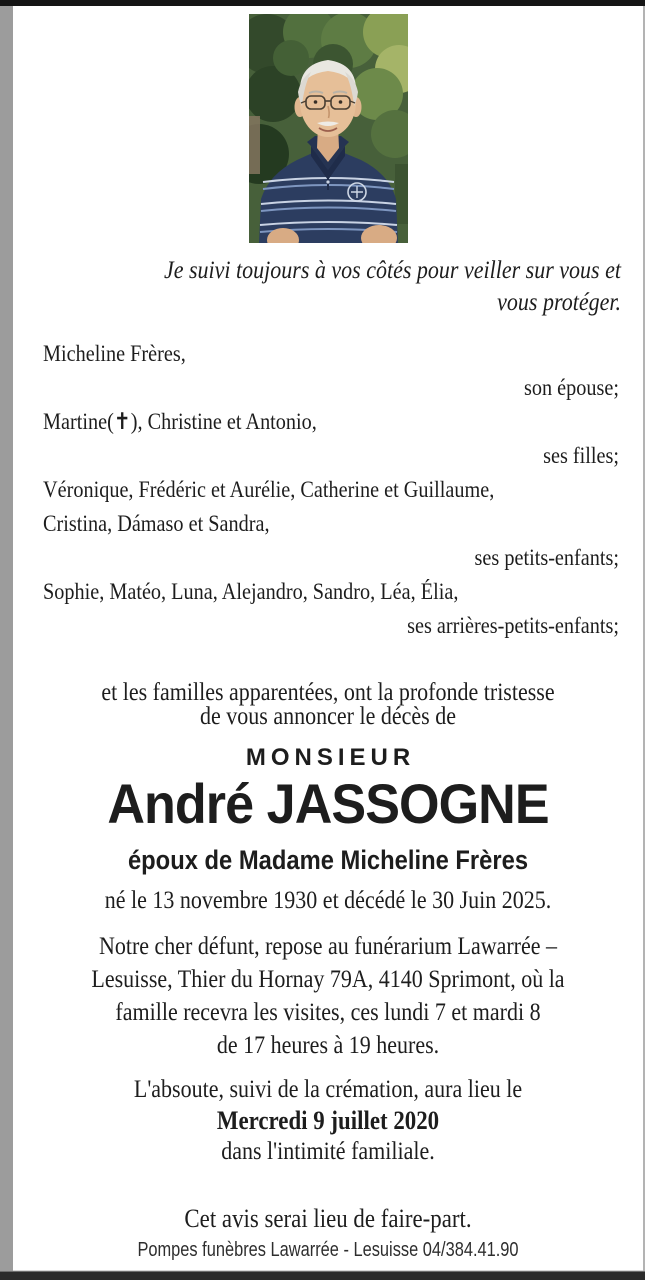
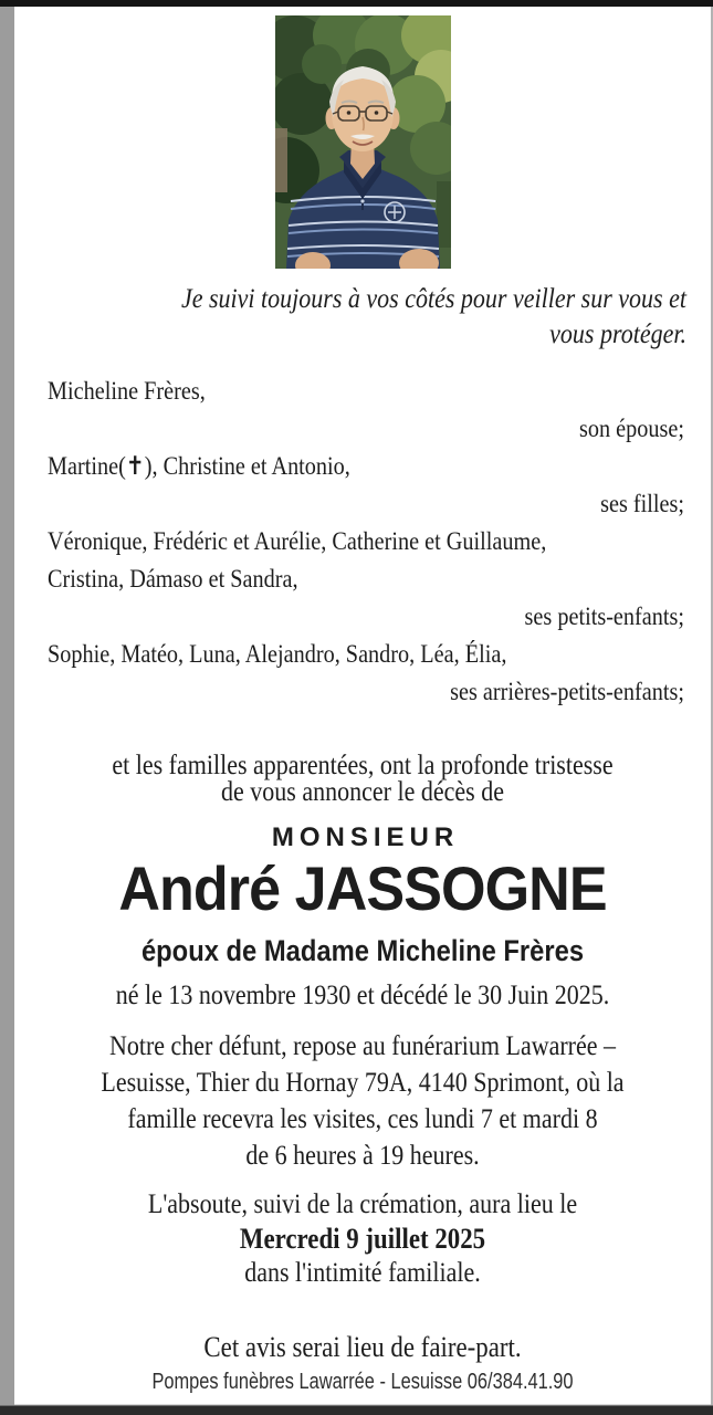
  Je suivi toujours à vos côtés pour veiller sur vous et
  vous protéger.
  Micheline Frères,
  son épouse;
  Martine(✝), Christine et Antonio,
  ses filles;
  Véronique, Frédéric et Aurélie, Catherine et Guillaume,
  Cristina, Dámaso et Sandra,
  ses petits-enfants;
  Sophie, Matéo, Luna, Alejandro, Sandro, Léa, Élia,
  ses arrières-petits-enfants;
  et les familles apparentées, ont la profonde tristesse
  de vous annoncer le décès de
  MONSIEUR
  André JASSOGNE
  époux de Madame Micheline Frères
  né le 13 novembre 1930 et décédé le 30 Juin 2025.
  Notre cher défunt, repose au funérarium Lawarrée –
  Lesuisse, Thier du Hornay 79A, 4140 Sprimont, où la
  famille recevra les visites, ces lundi 7 et mardi 8
- de 17 heures à 19 heures.
+ de 6 heures à 19 heures.
  L'absoute, suivi de la crémation, aura lieu le
- Mercredi 9 juillet 2020
+ Mercredi 9 juillet 2025
  dans l'intimité familiale.
  Cet avis serai lieu de faire-part.
- Pompes funèbres Lawarrée - Lesuisse 04/384.41.90
+ Pompes funèbres Lawarrée - Lesuisse 06/384.41.90
